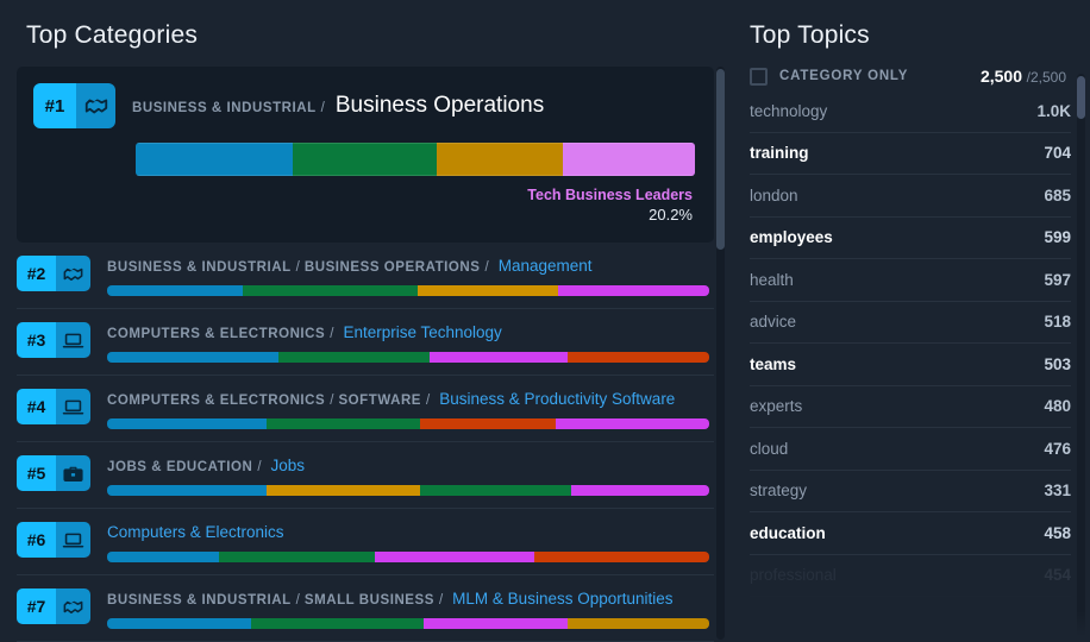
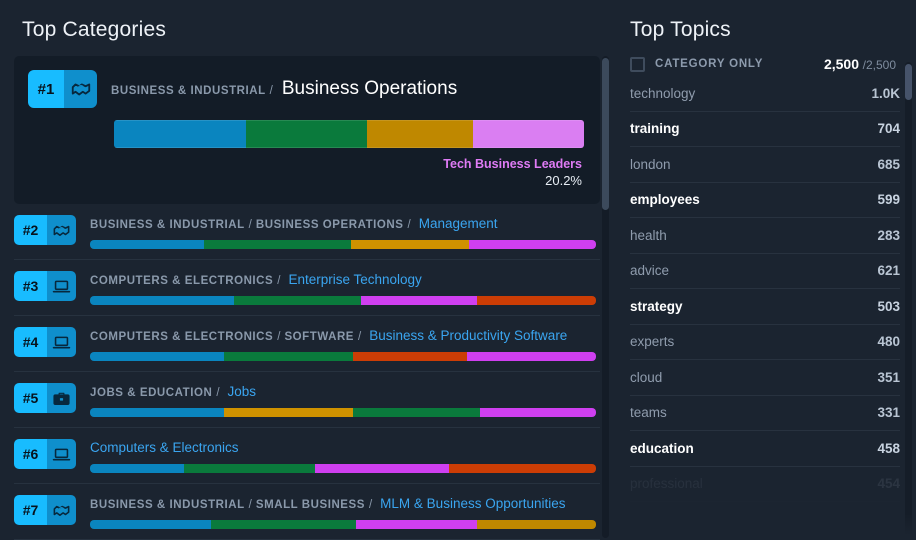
  Top Categories
  #1
  BUSINESS & INDUSTRIAL
  /
  Business Operations
  Tech Business Leaders
  20.2%
  #2
  BUSINESS & INDUSTRIAL / BUSINESS OPERATIONS / Management
  #3
  COMPUTERS & ELECTRONICS / Enterprise Technology
  #4
  COMPUTERS & ELECTRONICS / SOFTWARE / Business & Productivity Software
  #5
  JOBS & EDUCATION / Jobs
  #6
  Computers & Electronics
  #7
  BUSINESS & INDUSTRIAL / SMALL BUSINESS / MLM & Business Opportunities
  Top Topics
  CATEGORY ONLY
  2,500 /2,500
  technology
  1.0K
  training
  704
  london
  685
  employees
  599
  health
- 597
+ 283
  advice
- 518
+ 621
- teams
+ strategy
  503
  experts
  480
  cloud
- 476
+ 351
- strategy
+ teams
  331
  education
  458
